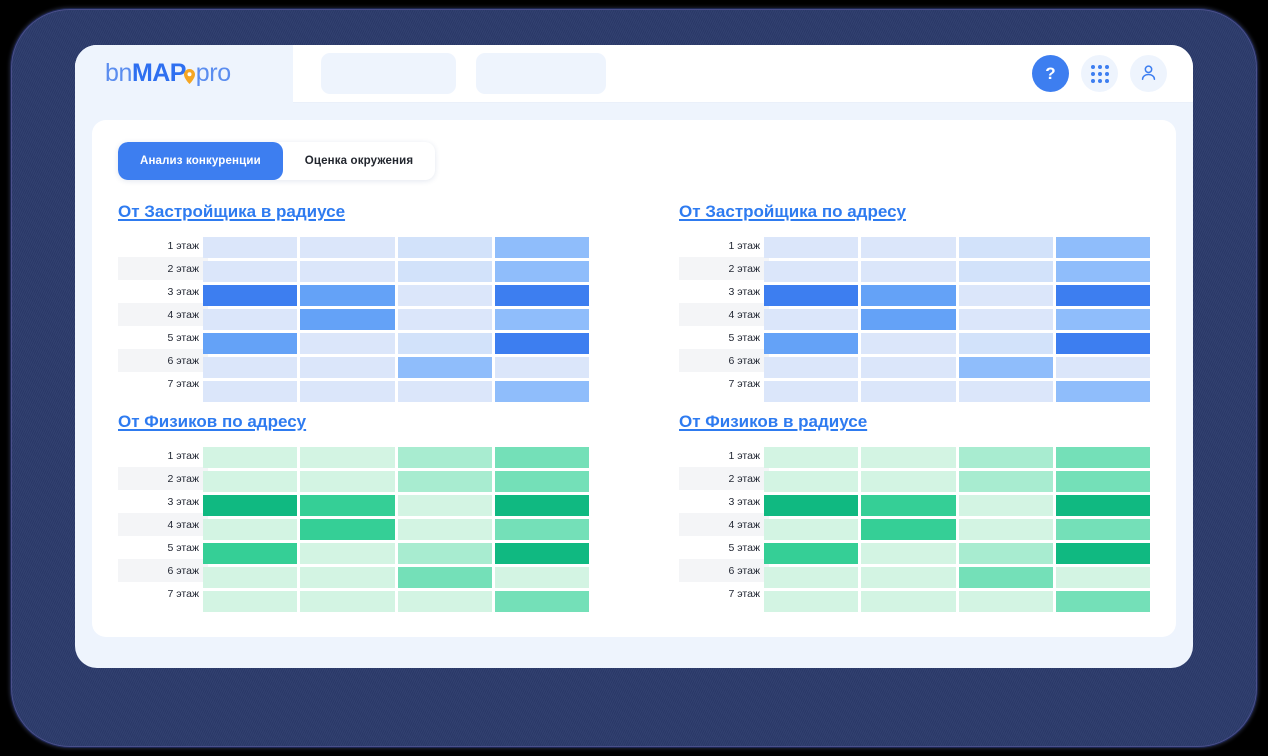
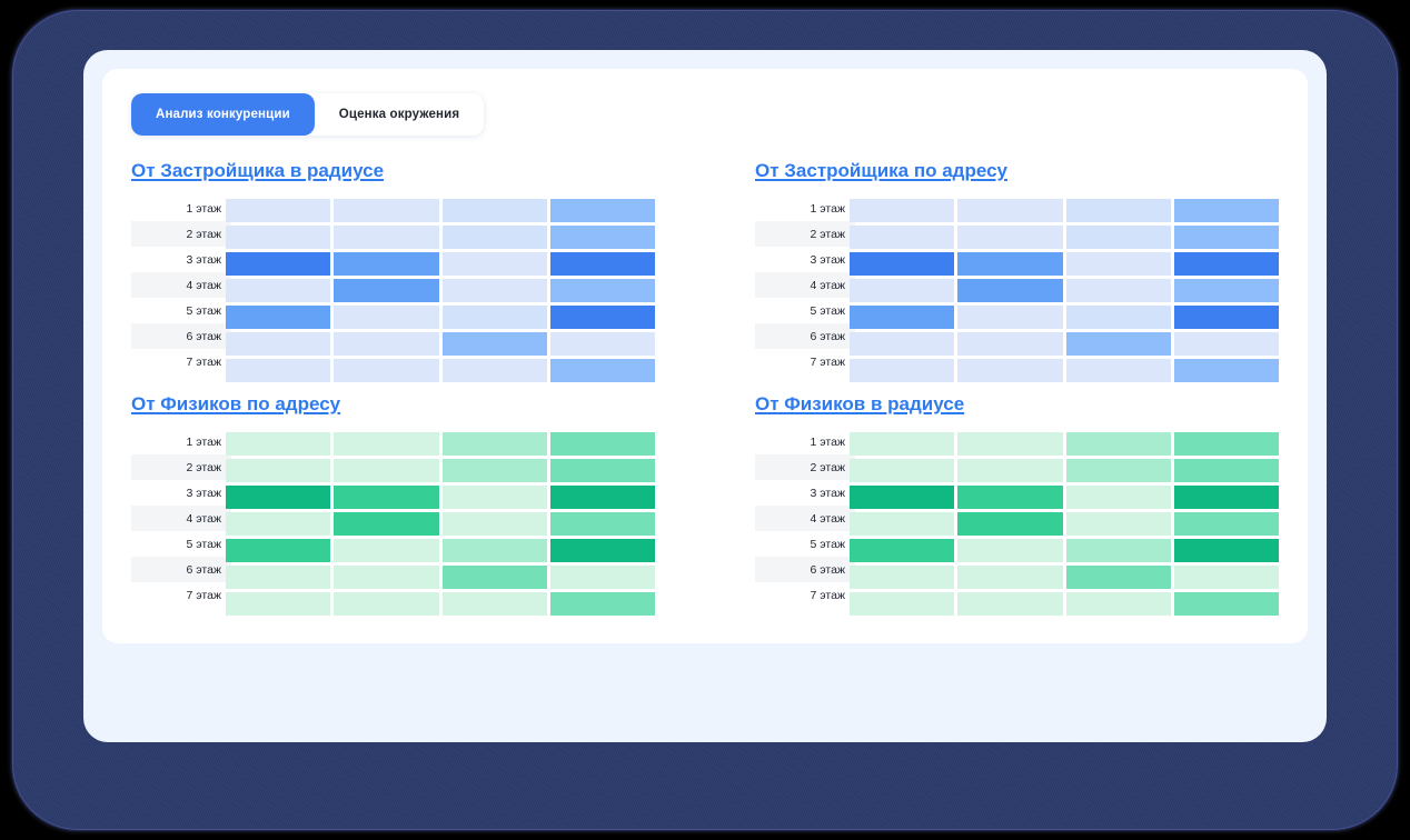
- bn
- MAP
- pro
- ?
  Анализ конкуренции
  Оценка окружения
  От Застройщика в радиусе
  1 этаж
  2 этаж
  3 этаж
  4 этаж
  5 этаж
  6 этаж
  7 этаж
  От Застройщика по адресу
  1 этаж
  2 этаж
  3 этаж
  4 этаж
  5 этаж
  6 этаж
  7 этаж
  От Физиков по адресу
  1 этаж
  2 этаж
  3 этаж
  4 этаж
  5 этаж
  6 этаж
  7 этаж
  От Физиков в радиусе
  1 этаж
  2 этаж
  3 этаж
  4 этаж
  5 этаж
  6 этаж
  7 этаж
